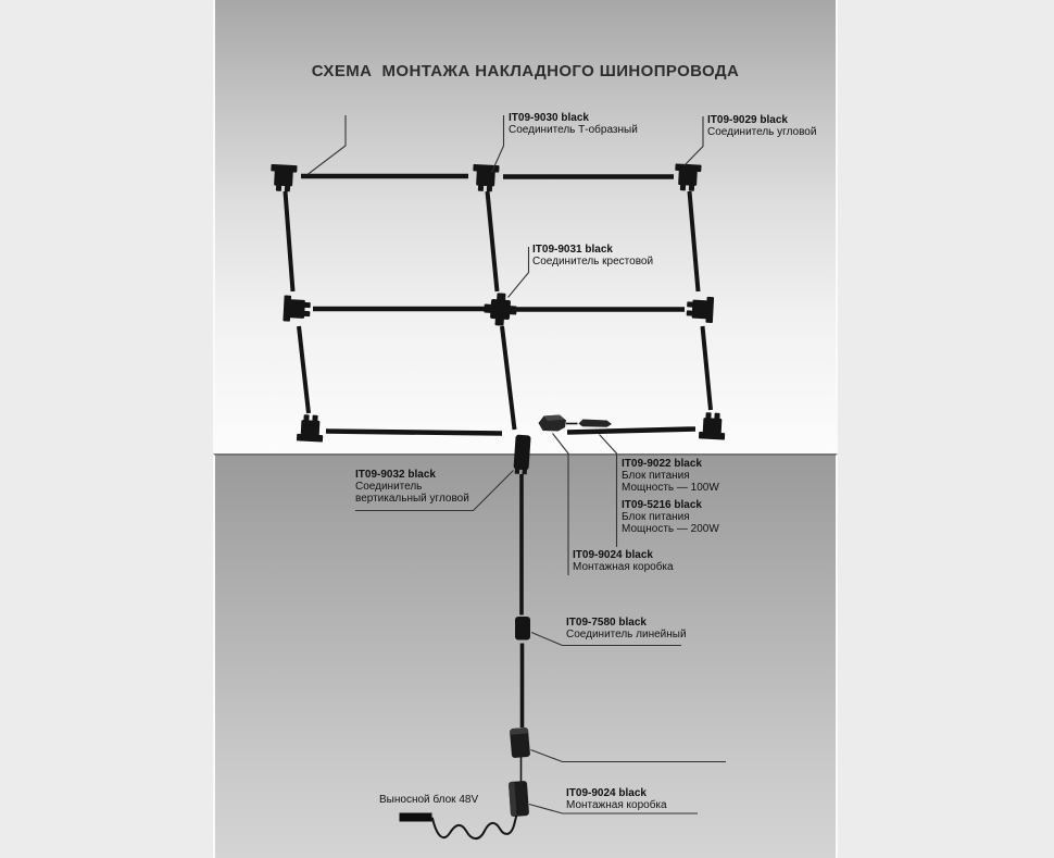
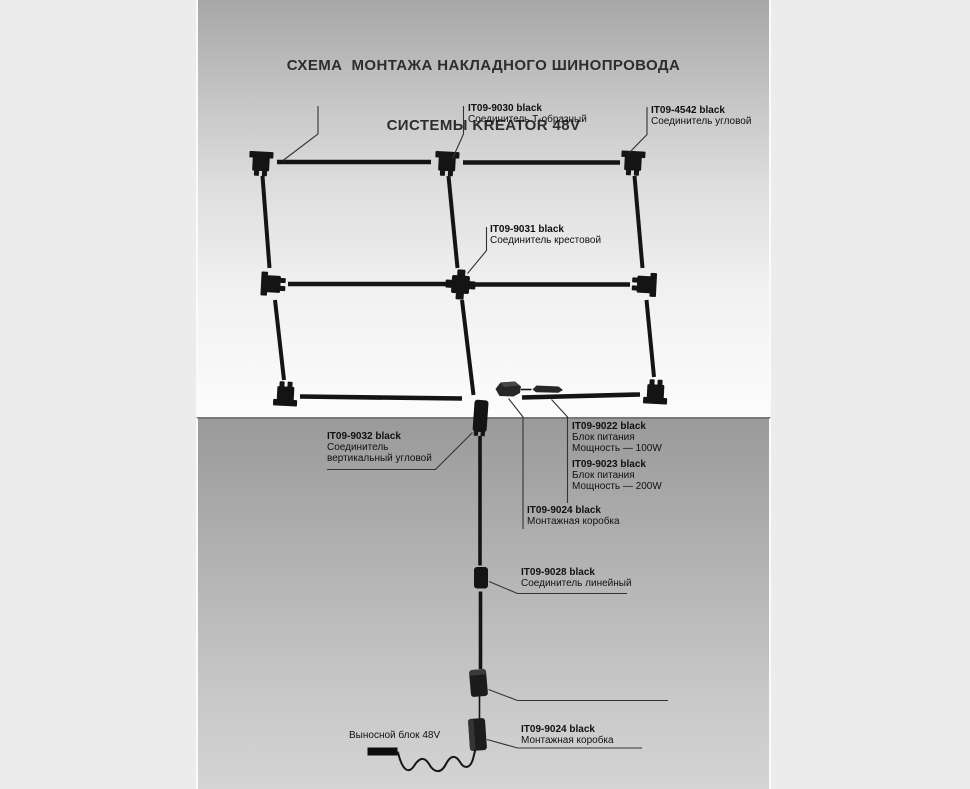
  СХЕМА МОНТАЖА НАКЛАДНОГО ШИНОПРОВОДА
+ СИСТЕМЫ KREATOR 48V
  IT09-9030 black
  Соединитель Т-образный
- IT09-9029 black
+ IT09-4542 black
  Соединитель угловой
  IT09-9031 black
  Соединитель крестовой
  IT09-9032 black
  Соединитель
  вертикальный угловой
  IT09-9022 black
  Блок питания
  Мощность — 100W
- IT09-5216 black
+ IT09-9023 black
  Блок питания
  Мощность — 200W
  IT09-9024 black
  Монтажная коробка
- IT09-7580 black
+ IT09-9028 black
  Соединитель линейный
  IT09-9024 black
  Монтажная коробка
  Выносной блок 48V
